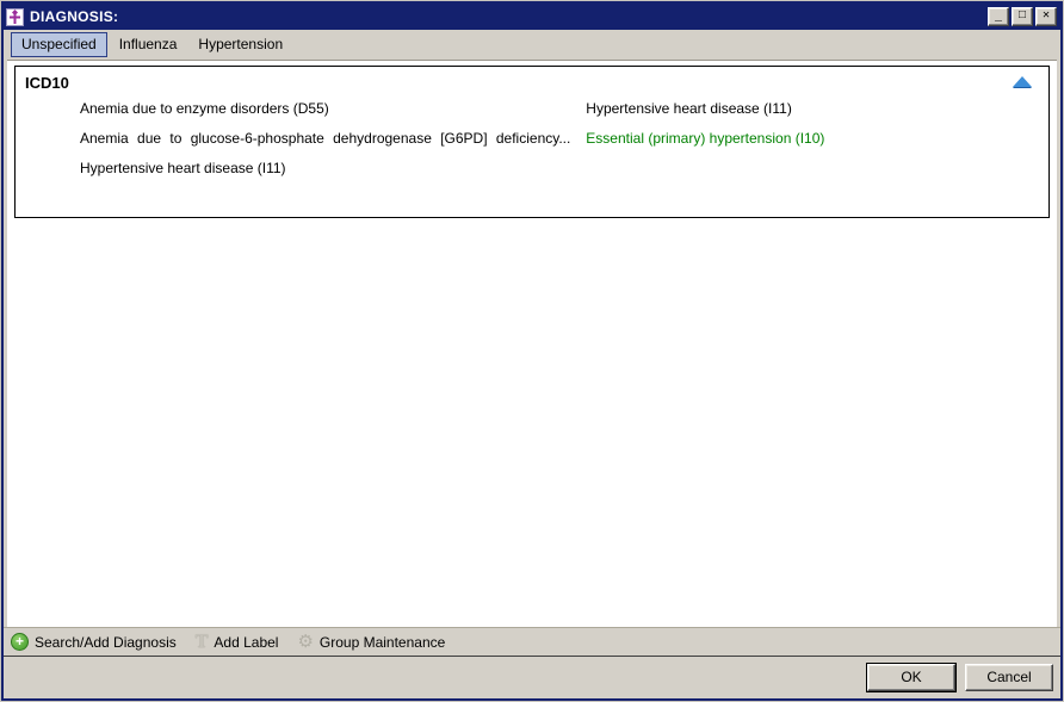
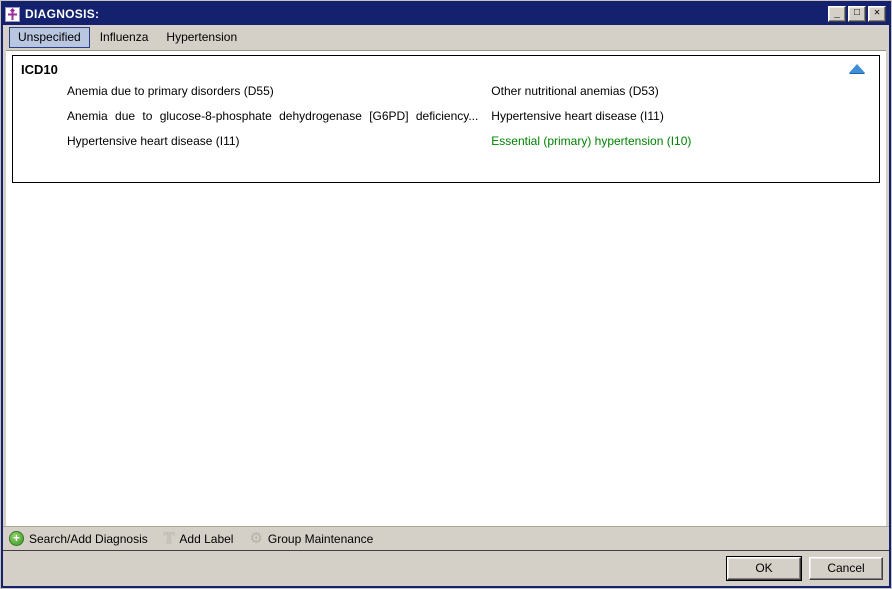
  DIAGNOSIS:
  _
  □
  ✕
  Unspecified
  Influenza
  Hypertension
  ICD10
- Anemia due to enzyme disorders (D55)
+ Anemia due to primary disorders (D55)
- Anemia due to glucose-6-phosphate dehydrogenase [G6PD] deficiency...
+ Anemia due to glucose-8-phosphate dehydrogenase [G6PD] deficiency...
  Hypertensive heart disease (I11)
+ Other nutritional anemias (D53)
  Hypertensive heart disease (I11)
  Essential (primary) hypertension (I10)
  +
  Search/Add Diagnosis
  Add Label
  ⚙
  Group Maintenance
  OK
  Cancel
